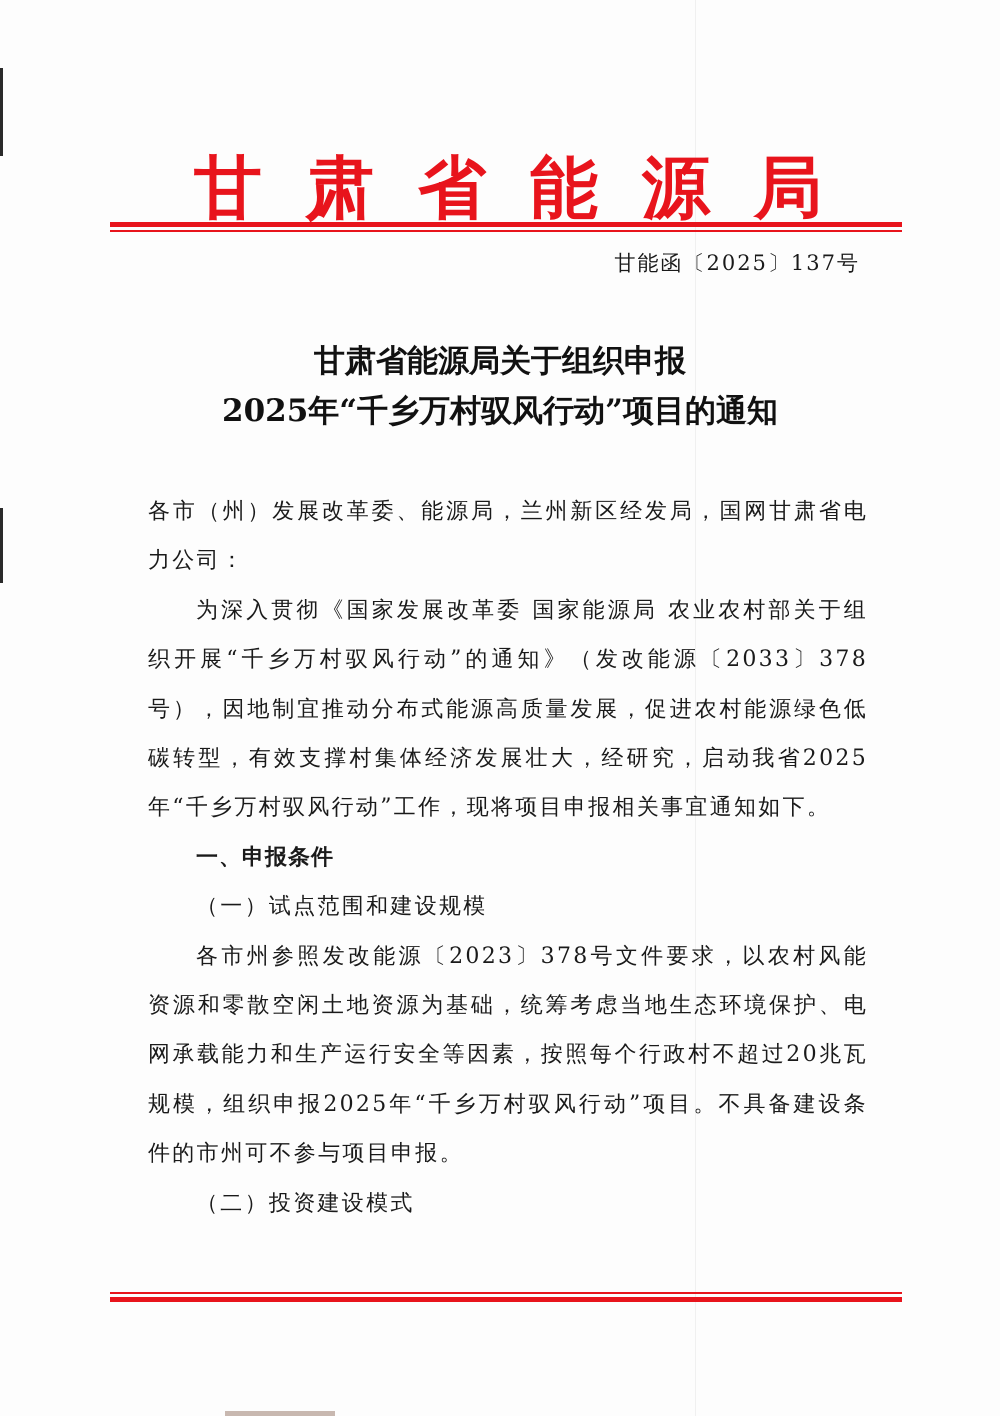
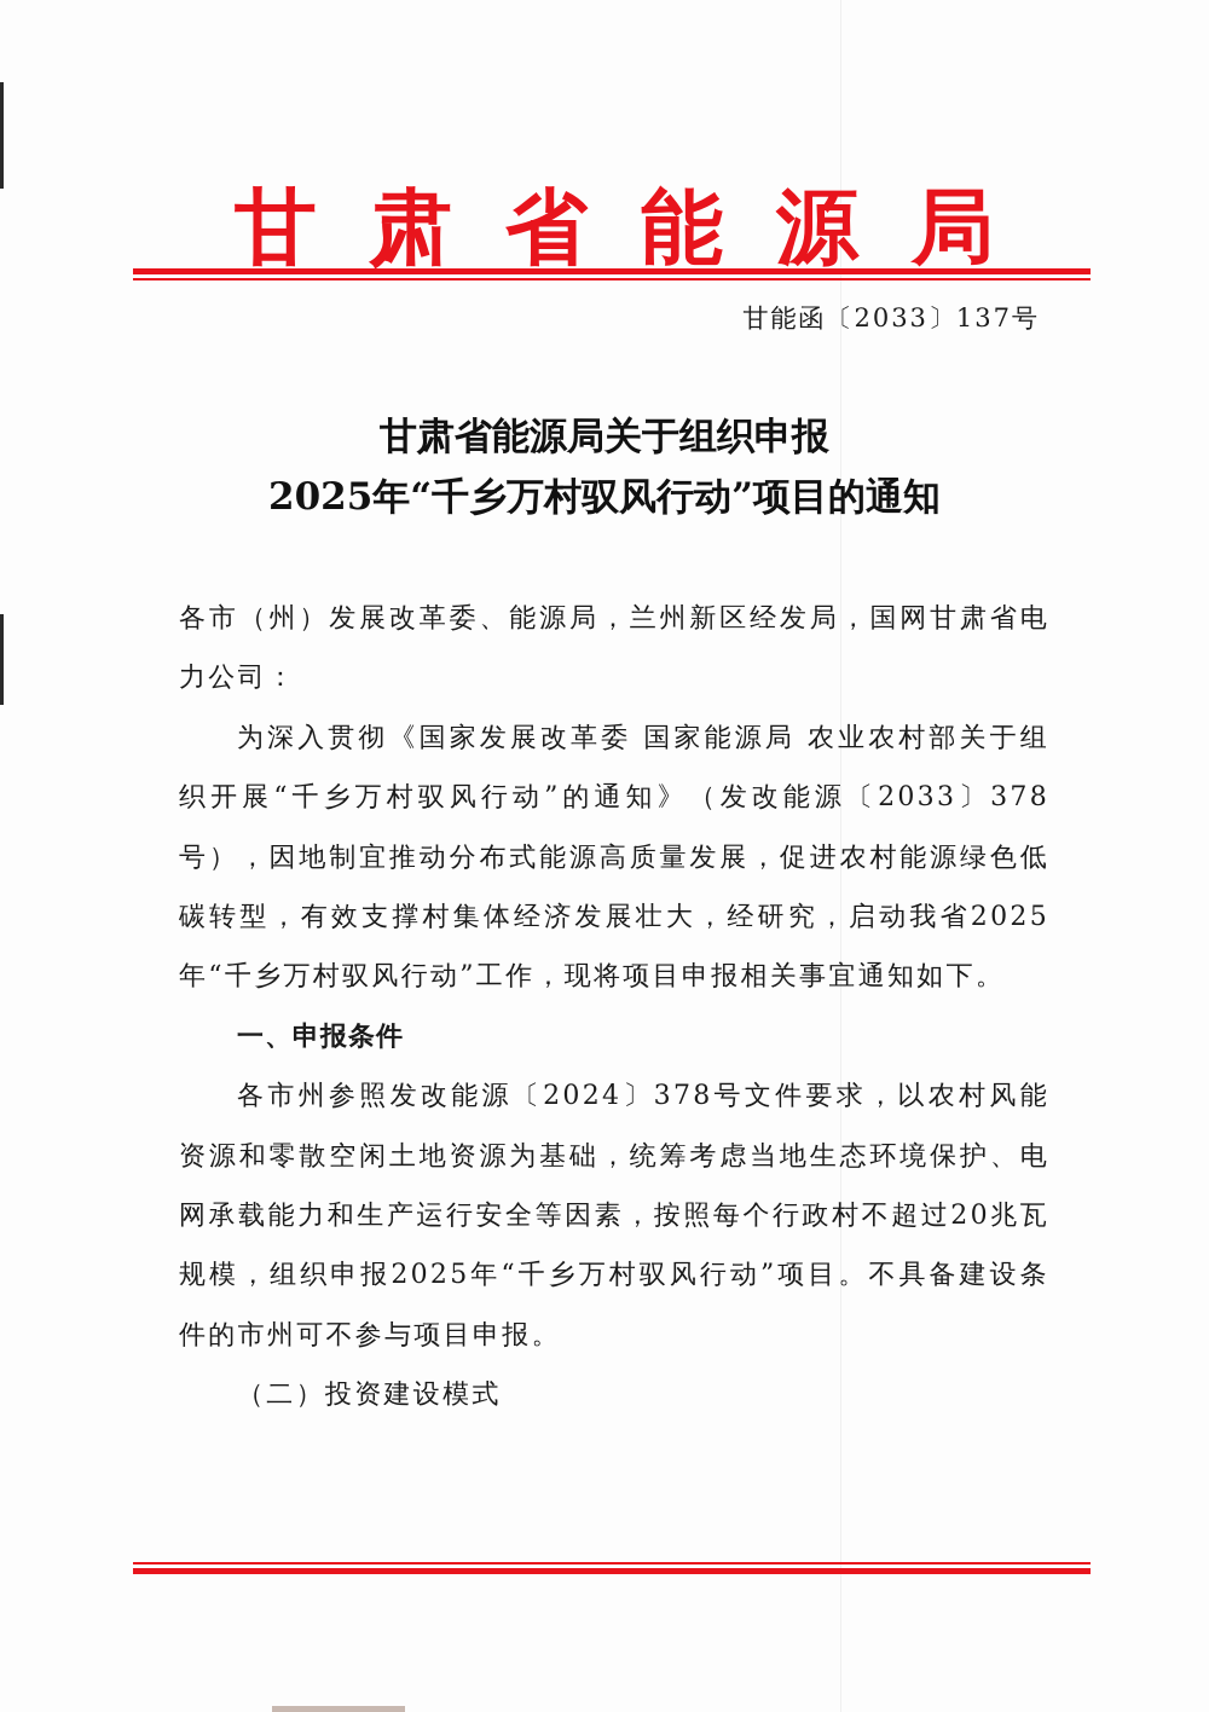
  甘肃省能源局
- 甘能函〔2025〕137号
+ 甘能函〔2033〕137号
  甘肃省能源局关于组织申报
  2025年“千乡万村驭风行动”项目的通知
  各市（州）发展改革委、能源局，兰州新区经发局，国网甘肃省电力公司：
  为深入贯彻《国家发展改革委 国家能源局 农业农村部关于组织开展“千乡万村驭风行动”的通知》（发改能源〔2033〕378号），因地制宜推动分布式能源高质量发展，促进农村能源绿色低碳转型，有效支撑村集体经济发展壮大，经研究，启动我省2025年“千乡万村驭风行动”工作，现将项目申报相关事宜通知如下。
  一、申报条件
- （一）试点范围和建设规模
- 各市州参照发改能源〔2023〕378号文件要求，以农村风能资源和零散空闲土地资源为基础，统筹考虑当地生态环境保护、电网承载能力和生产运行安全等因素，按照每个行政村不超过20兆瓦规模，组织申报2025年“千乡万村驭风行动”项目。不具备建设条件的市州可不参与项目申报。
+ 各市州参照发改能源〔2024〕378号文件要求，以农村风能资源和零散空闲土地资源为基础，统筹考虑当地生态环境保护、电网承载能力和生产运行安全等因素，按照每个行政村不超过20兆瓦规模，组织申报2025年“千乡万村驭风行动”项目。不具备建设条件的市州可不参与项目申报。
  （二）投资建设模式
